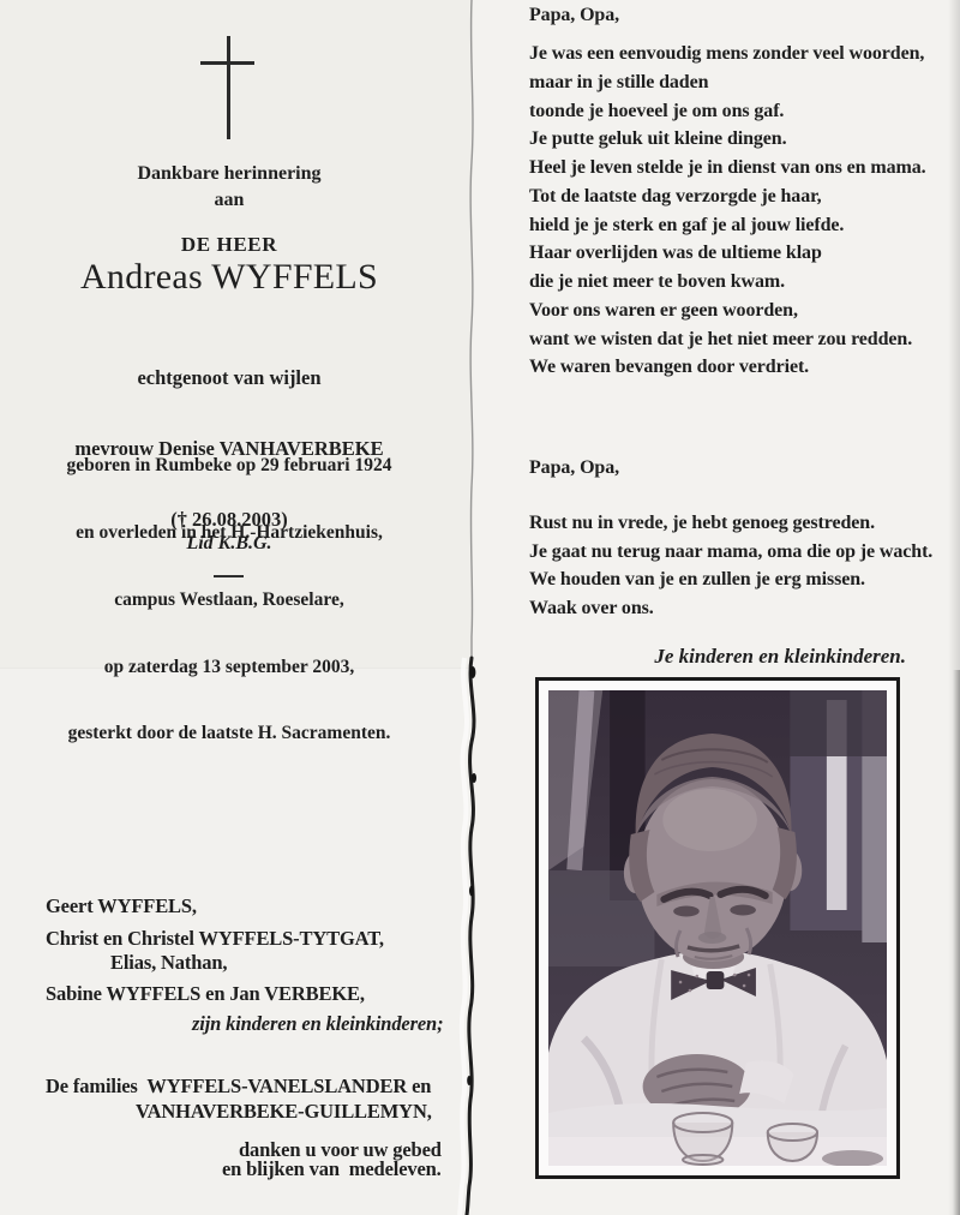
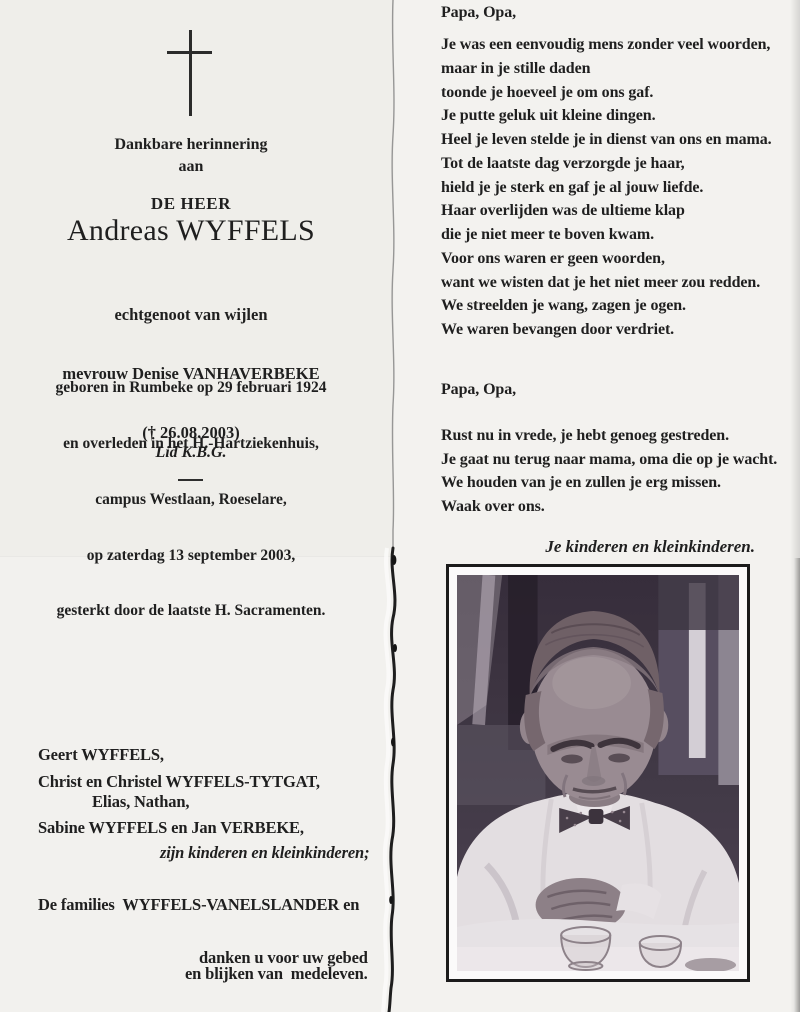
  Dankbare herinnering
  aan
  DE HEER
  Andreas WYFFELS
  echtgenoot van wijlen
  mevrouw Denise VANHAVERBEKE
  († 26.08.2003)
  geboren in Rumbeke op 29 februari 1924
  en overleden in het H.-Hartziekenhuis,
  campus Westlaan, Roeselare,
  op zaterdag 13 september 2003,
  gesterkt door de laatste H. Sacramenten.
  Lid K.B.G.
  Geert WYFFELS,
  Christ en Christel WYFFELS-TYTGAT,
  Elias, Nathan,
  Sabine WYFFELS en Jan VERBEKE,
  zijn kinderen en kleinkinderen;
  De families WYFFELS-VANELSLANDER en
- VANHAVERBEKE-GUILLEMYN,
  danken u voor uw gebed
  en blijken van medeleven.
  Papa, Opa,
  Je was een eenvoudig mens zonder veel woorden,
  maar in je stille daden
  toonde je hoeveel je om ons gaf.
  Je putte geluk uit kleine dingen.
  Heel je leven stelde je in dienst van ons en mama.
  Tot de laatste dag verzorgde je haar,
  hield je je sterk en gaf je al jouw liefde.
  Haar overlijden was de ultieme klap
  die je niet meer te boven kwam.
  Voor ons waren er geen woorden,
  want we wisten dat je het niet meer zou redden.
+ We streelden je wang, zagen je ogen.
  We waren bevangen door verdriet.
  Papa, Opa,
  Rust nu in vrede, je hebt genoeg gestreden.
  Je gaat nu terug naar mama, oma die op je wacht.
  We houden van je en zullen je erg missen.
  Waak over ons.
  Je kinderen en kleinkinderen.
